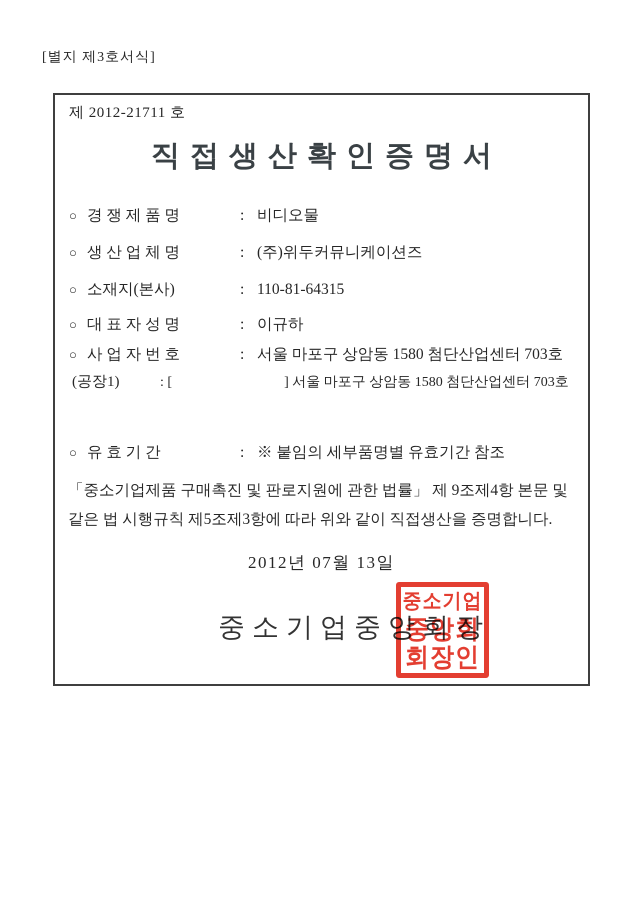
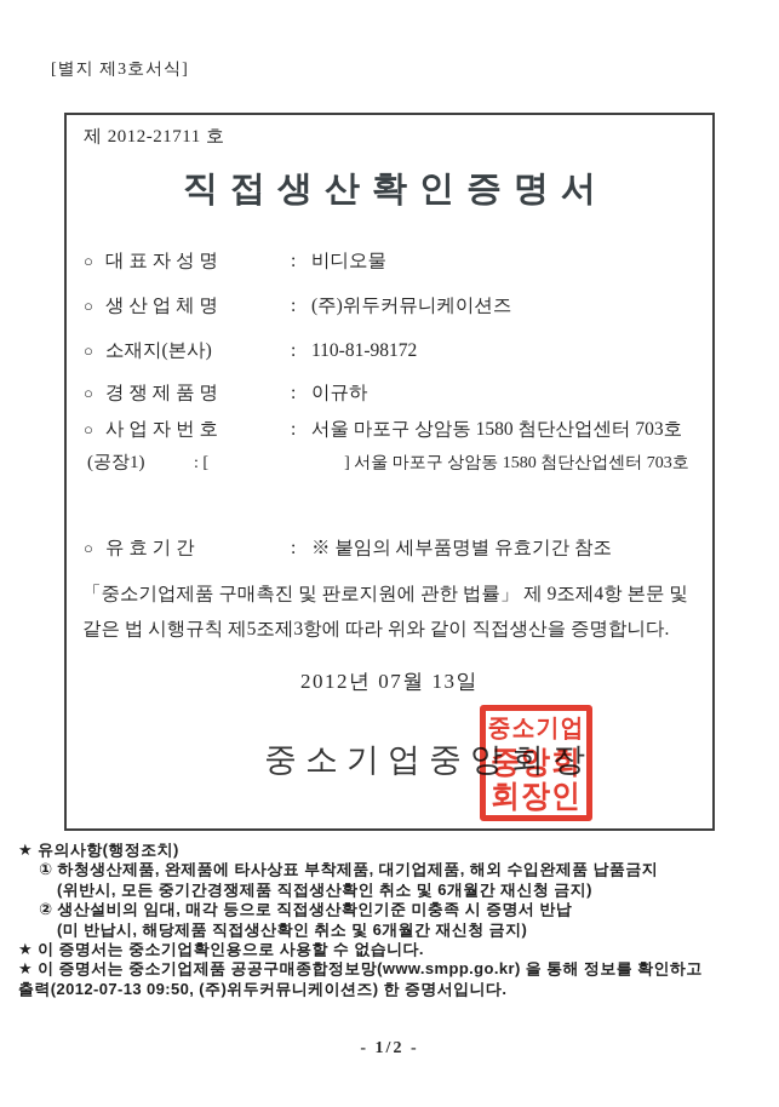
  [별지 제3호서식]
  제 2012-21711 호
  직접생산확인증명서
  ○
- 경 쟁 제 품 명
+ 대 표 자 성 명
  :
  비디오물
  ○
  생 산 업 체 명
  :
  (주)위두커뮤니케이션즈
  ○
  소재지(본사)
  :
- 110-81-64315
+ 110-81-98172
  ○
- 대 표 자 성 명
+ 경 쟁 제 품 명
  :
  이규하
  ○
  사 업 자 번 호
  :
  서울 마포구 상암동 1580 첨단산업센터 703호
  (공장1)
  : [
  ] 서울 마포구 상암동 1580 첨단산업센터 703호
  ○
  유 효 기 간
  :
  ※ 붙임의 세부품명별 유효기간 참조
  「중소기업제품 구매촉진 및 판로지원에 관한 법률」 제 9조제4항 본문 및
  같은 법 시행규칙 제5조제3항에 따라 위와 같이 직접생산을 증명합니다.
  2012년 07월 13일
  중소기업중앙회장
  중소기업
  중앙회
  회장인
+ ★ 유의사항(행정조치)
+ ① 하청생산제품, 완제품에 타사상표 부착제품, 대기업제품, 해외 수입완제품 납품금지
+ (위반시, 모든 중기간경쟁제품 직접생산확인 취소 및 6개월간 재신청 금지)
+ ② 생산설비의 임대, 매각 등으로 직접생산확인기준 미충족 시 증명서 반납
+ (미 반납시, 해당제품 직접생산확인 취소 및 6개월간 재신청 금지)
+ ★ 이 증명서는 중소기업확인용으로 사용할 수 없습니다.
+ ★ 이 증명서는 중소기업제품 공공구매종합정보망(www.smpp.go.kr) 을 통해 정보를 확인하고
+ 출력(2012-07-13 09:50, (주)위두커뮤니케이션즈) 한 증명서입니다.
+ - 1/2 -
